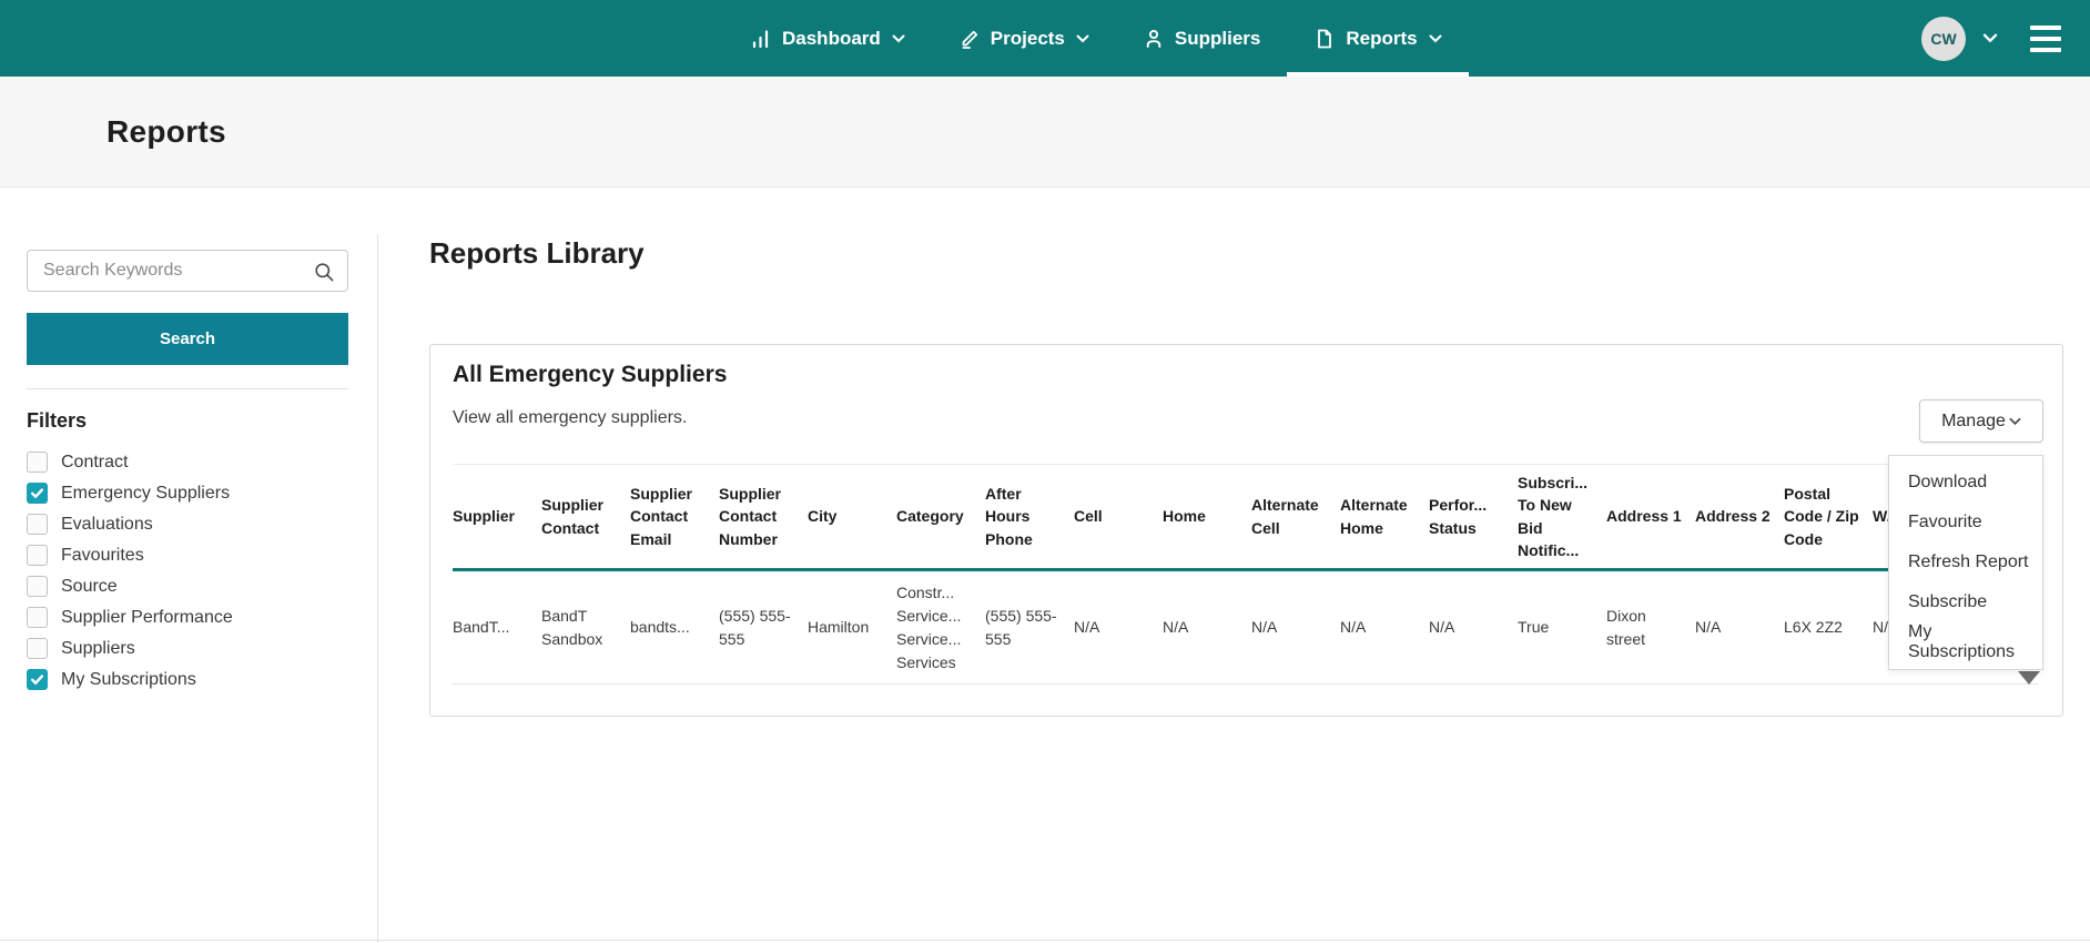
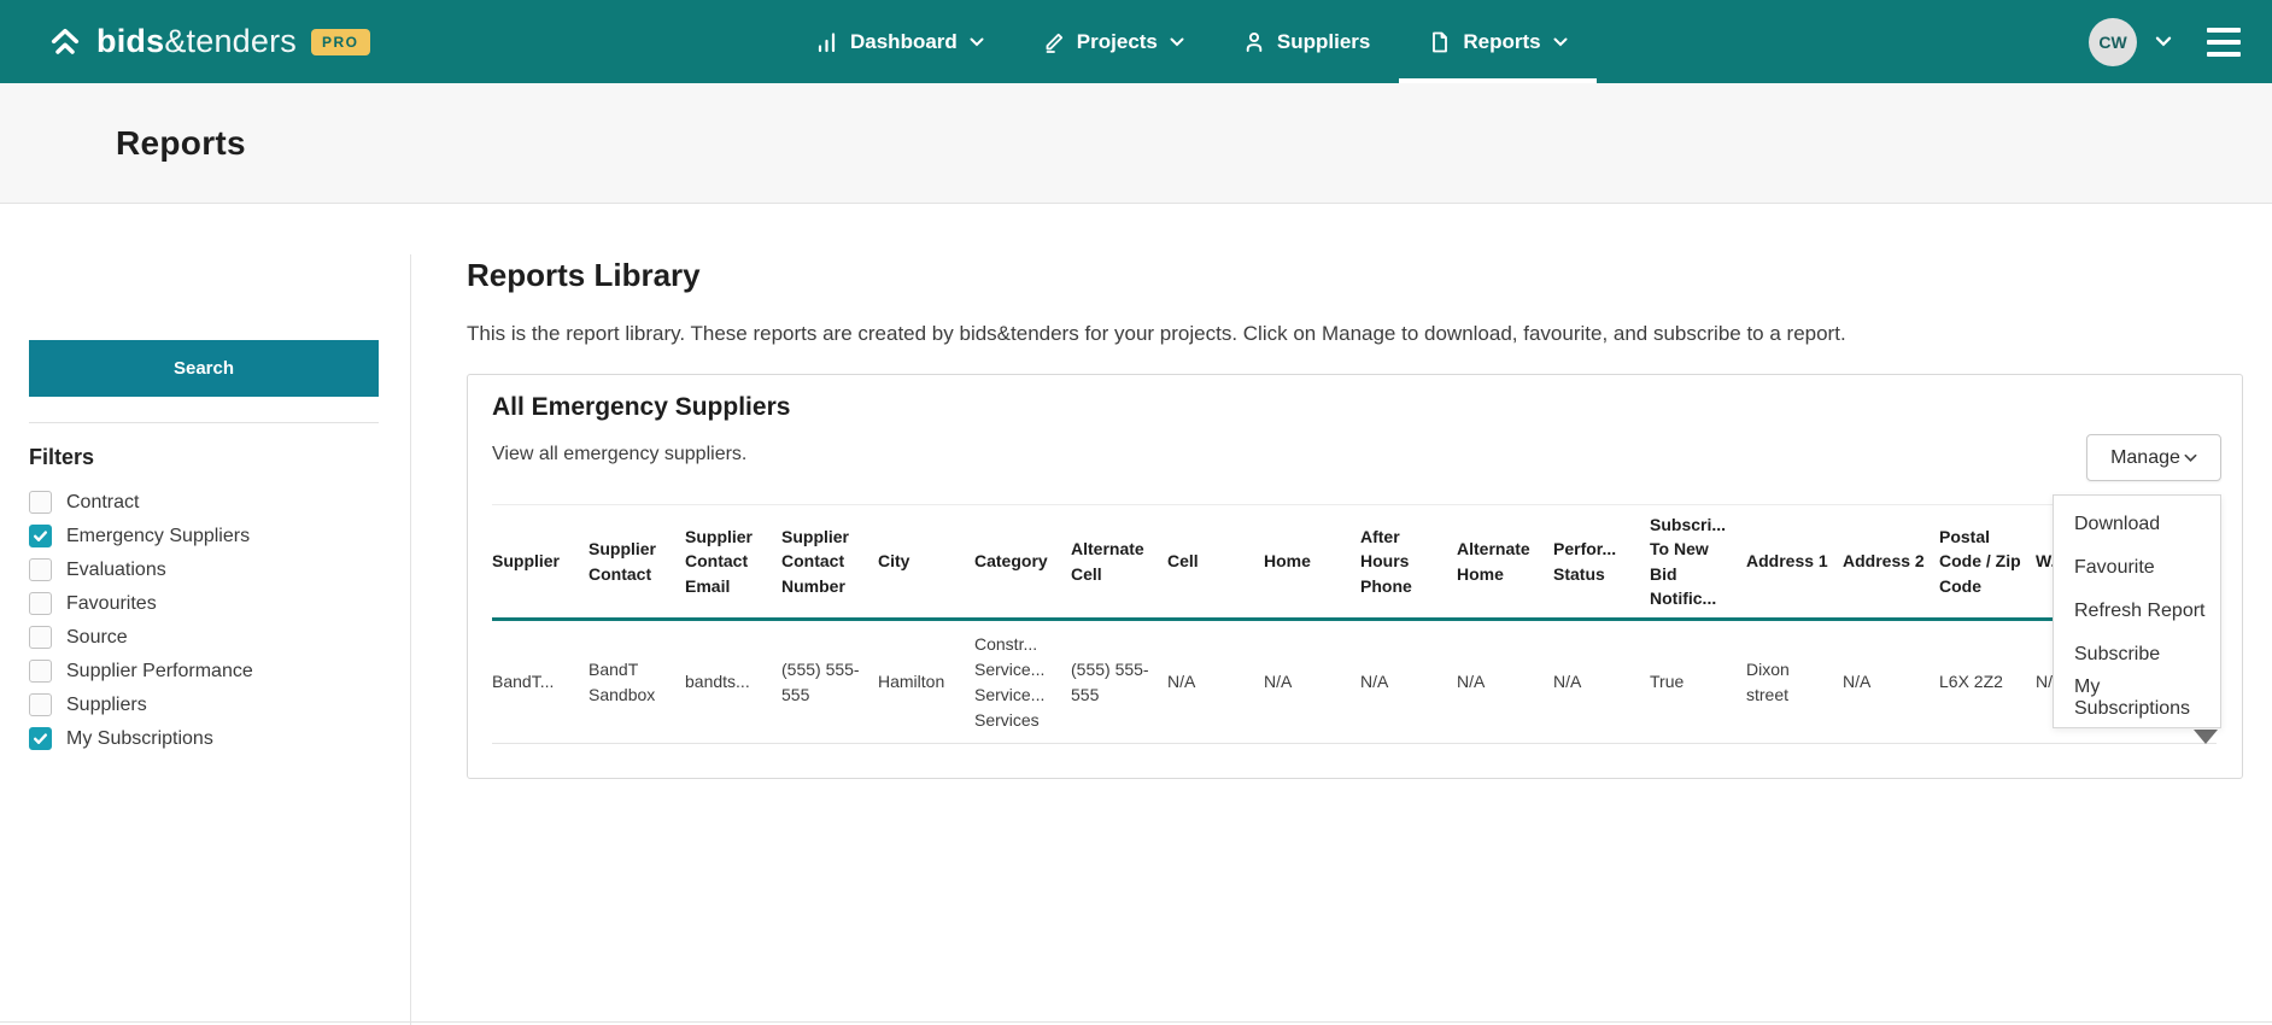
+ bids&tenders
+ PRO
  Dashboard
  Projects
  Suppliers
  Reports
  CW
  Reports
- Search Keywords
  Search
  Filters
  Contract
  Emergency Suppliers
  Evaluations
  Favourites
  Source
  Supplier Performance
  Suppliers
  My Subscriptions
  Reports Library
+ This is the report library. These reports are created by bids&tenders for your projects. Click on Manage to download, favourite, and subscribe to a report.
  All Emergency Suppliers
  View all emergency suppliers.
  Manage
  Supplier
  Supplier Contact
  Supplier Contact Email
  Supplier Contact Number
  City
  Category
- After Hours Phone
+ Alternate Cell
  Cell
  Home
- Alternate Cell
+ After Hours Phone
  Alternate Home
  Perfor... Status
  Subscri... To New Bid Notific...
  Address 1
  Address 2
  Postal Code / Zip Code
  BandT...
  BandT Sandbox
  bandts...
  (555) 555-555
  Hamilton
  Constr... Service... Service... Services
  (555) 555-555
  N/A
  N/A
  N/A
  N/A
  N/A
  True
  Dixon street
  N/A
  L6X 2Z2
  Download
  Favourite
  Refresh Report
  Subscribe
  My Subscriptions
